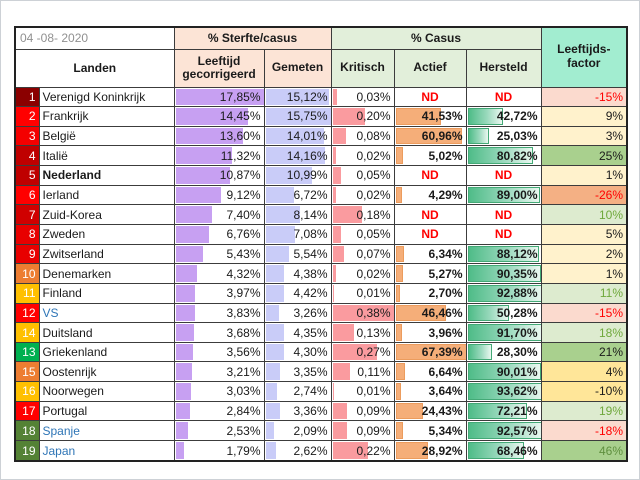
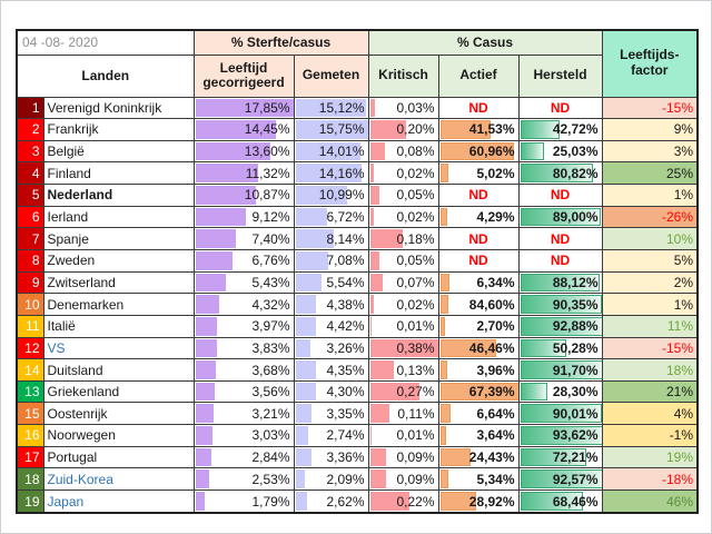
  04 -08- 2020	% Sterfte/casus	% Casus	Leeftijds-factor
  Landen	Leeftijd gecorrigeerd	Gemeten	Kritisch	Actief	Hersteld
  1	Verenigd Koninkrijk	17,85%	15,12%	0,03%	ND	ND	-15%
  2	Frankrijk	14,45%	15,75%	0,20%	41,53%	42,72%	9%
  3	België	13,60%	14,01%	0,08%	60,96%	25,03%	3%
- 4	Italië	11,32%	14,16%	0,02%	5,02%	80,82%	25%
+ 4	Finland	11,32%	14,16%	0,02%	5,02%	80,82%	25%
  5	Nederland	10,87%	10,99%	0,05%	ND	ND	1%
  6	Ierland	9,12%	6,72%	0,02%	4,29%	89,00%	-26%
- 7	Zuid-Korea	7,40%	8,14%	0,18%	ND	ND	10%
+ 7	Spanje	7,40%	8,14%	0,18%	ND	ND	10%
  8	Zweden	6,76%	7,08%	0,05%	ND	ND	5%
  9	Zwitserland	5,43%	5,54%	0,07%	6,34%	88,12%	2%
- 10	Denemarken	4,32%	4,38%	0,02%	5,27%	90,35%	1%
+ 10	Denemarken	4,32%	4,38%	0,02%	84,60%	90,35%	1%
- 11	Finland	3,97%	4,42%	0,01%	2,70%	92,88%	11%
+ 11	Italië	3,97%	4,42%	0,01%	2,70%	92,88%	11%
  12	VS	3,83%	3,26%	0,38%	46,46%	50,28%	-15%
  14	Duitsland	3,68%	4,35%	0,13%	3,96%	91,70%	18%
  13	Griekenland	3,56%	4,30%	0,27%	67,39%	28,30%	21%
  15	Oostenrijk	3,21%	3,35%	0,11%	6,64%	90,01%	4%
- 16	Noorwegen	3,03%	2,74%	0,01%	3,64%	93,62%	-10%
+ 16	Noorwegen	3,03%	2,74%	0,01%	3,64%	93,62%	-1%
  17	Portugal	2,84%	3,36%	0,09%	24,43%	72,21%	19%
- 18	Spanje	2,53%	2,09%	0,09%	5,34%	92,57%	-18%
+ 18	Zuid-Korea	2,53%	2,09%	0,09%	5,34%	92,57%	-18%
  19	Japan	1,79%	2,62%	0,22%	28,92%	68,46%	46%
